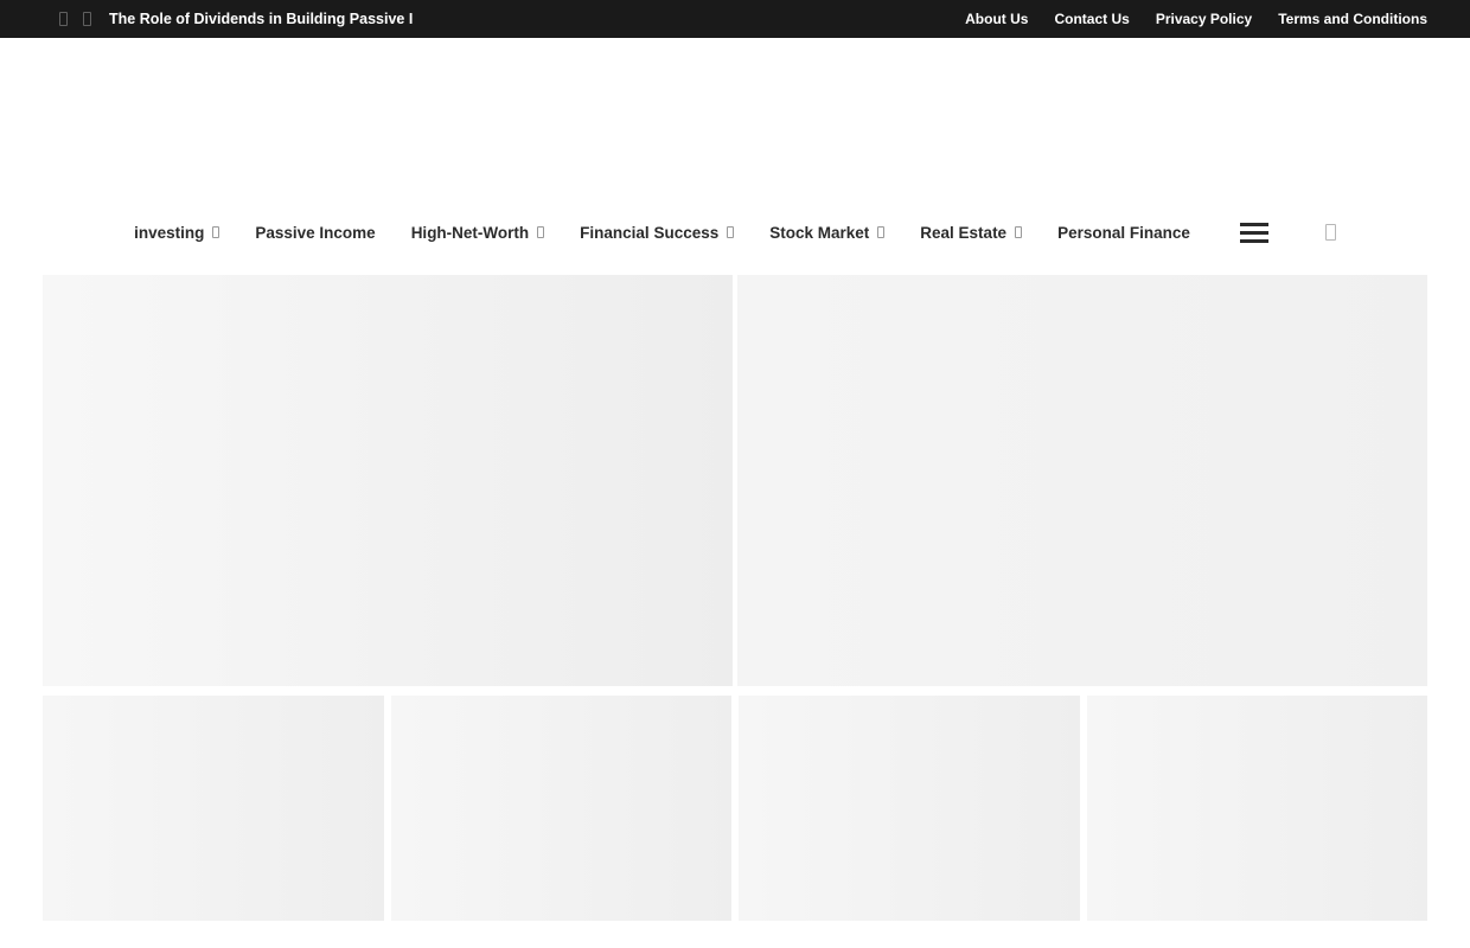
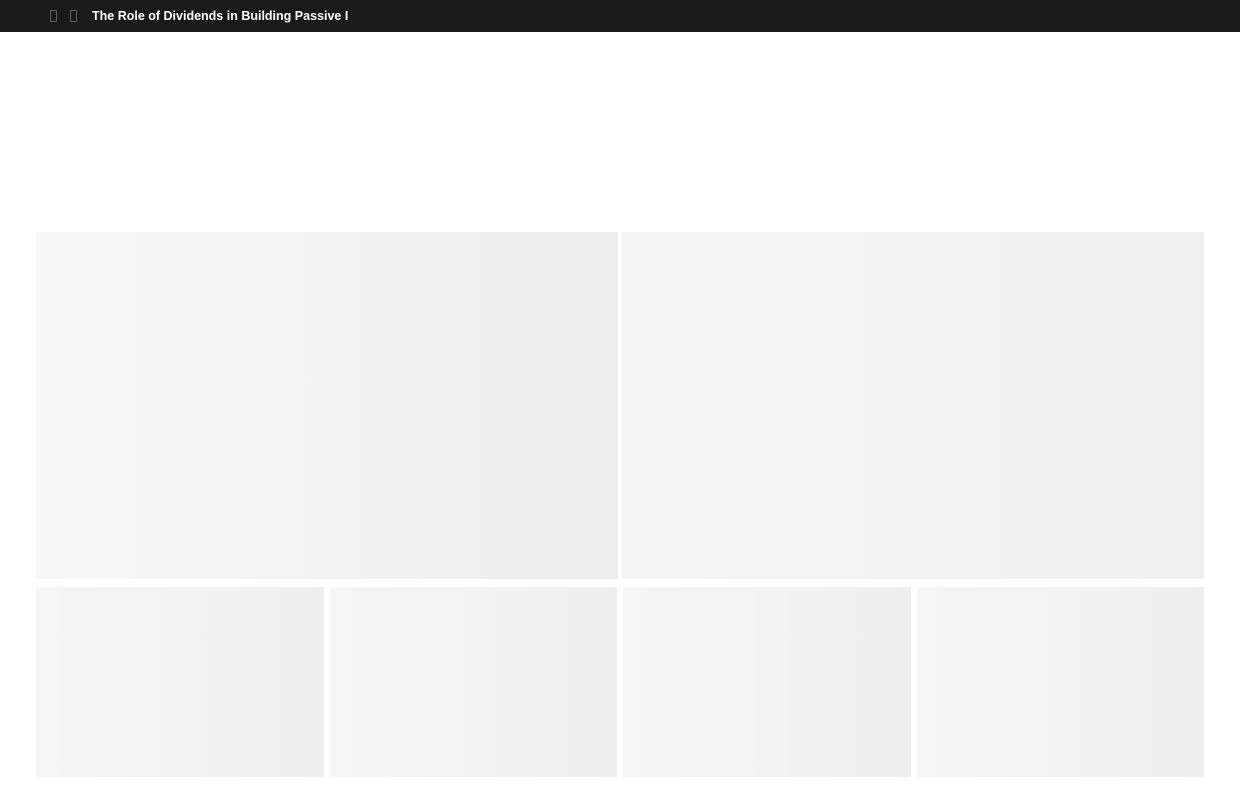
  The Role of Dividends in Building Passive I
- About Us
- Contact Us
- Privacy Policy
- Terms and Conditions
- investing
- Passive Income
- High-Net-Worth
- Financial Success
- Stock Market
- Real Estate
- Personal Finance
